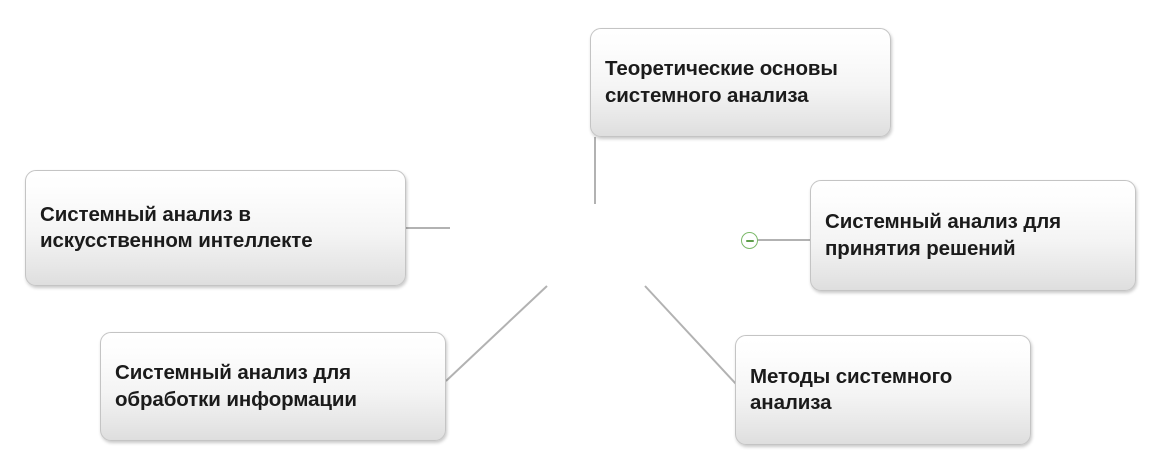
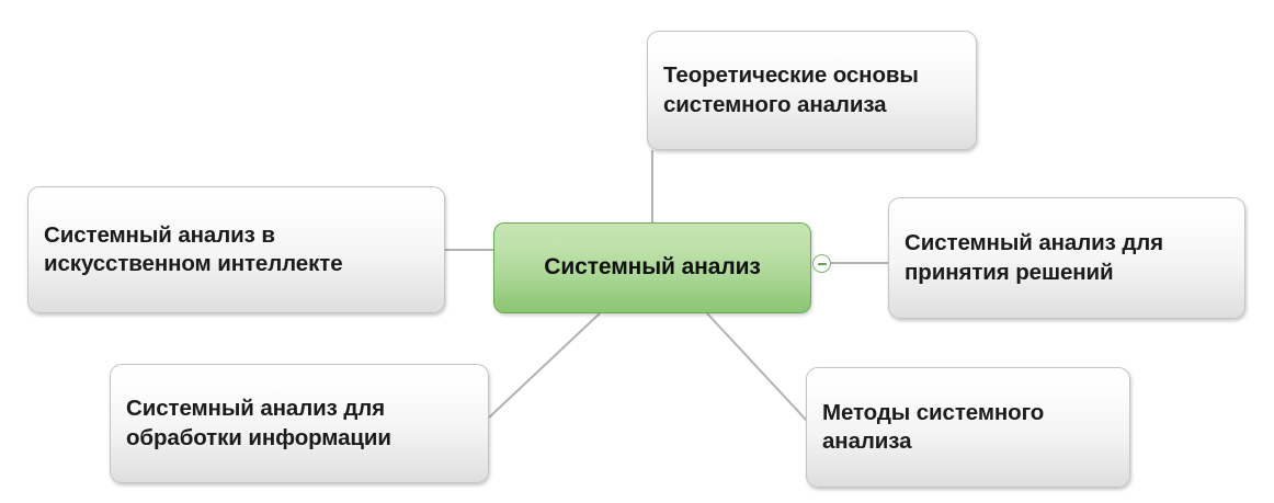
  Теоретические основы
  системного анализа
  Системный анализ в
  искусственном интеллекте
  Системный анализ для
  принятия решений
  Системный анализ для
  обработки информации
  Методы системного
  анализа
+ Системный анализ
